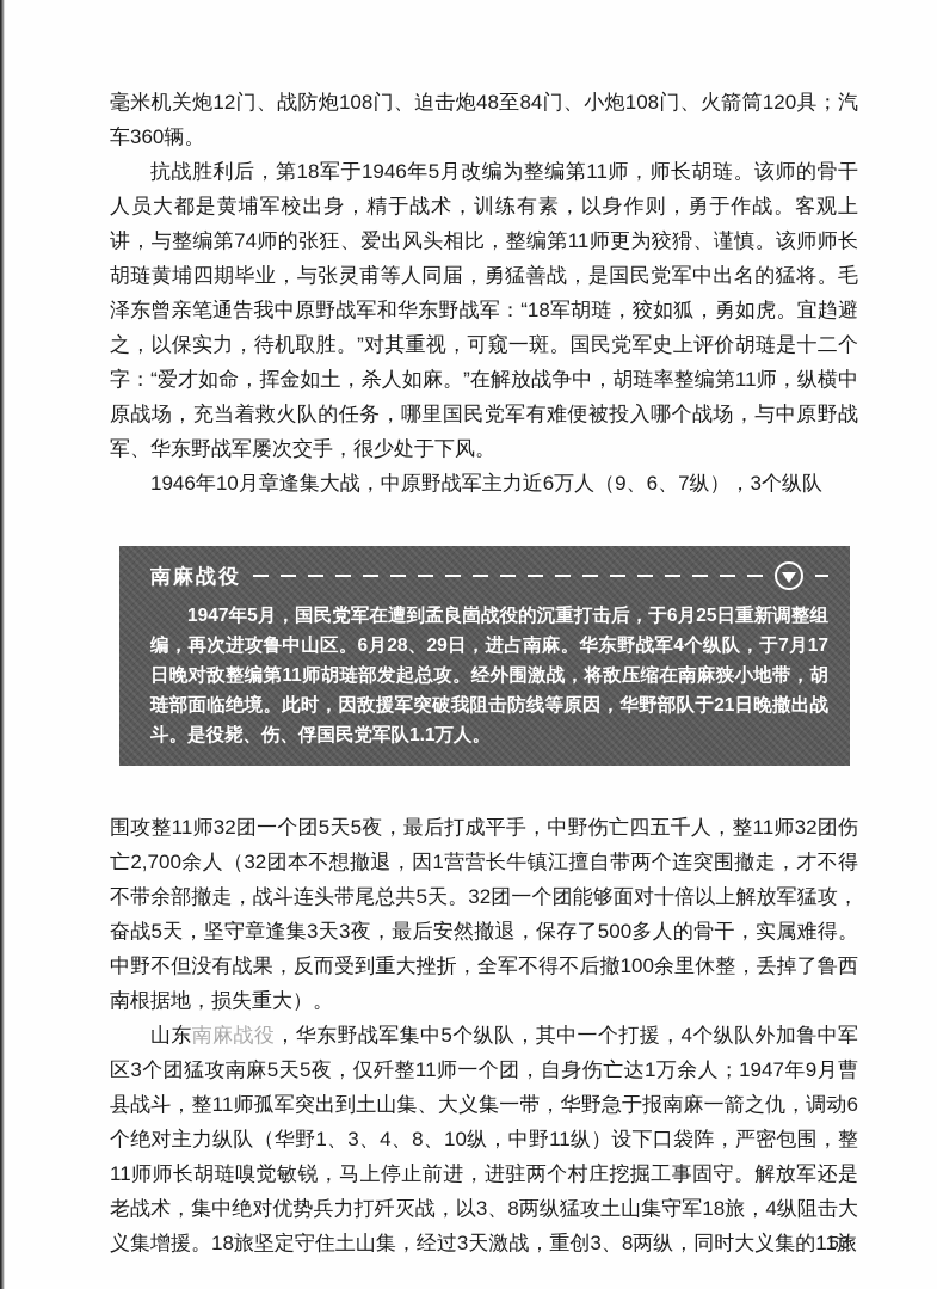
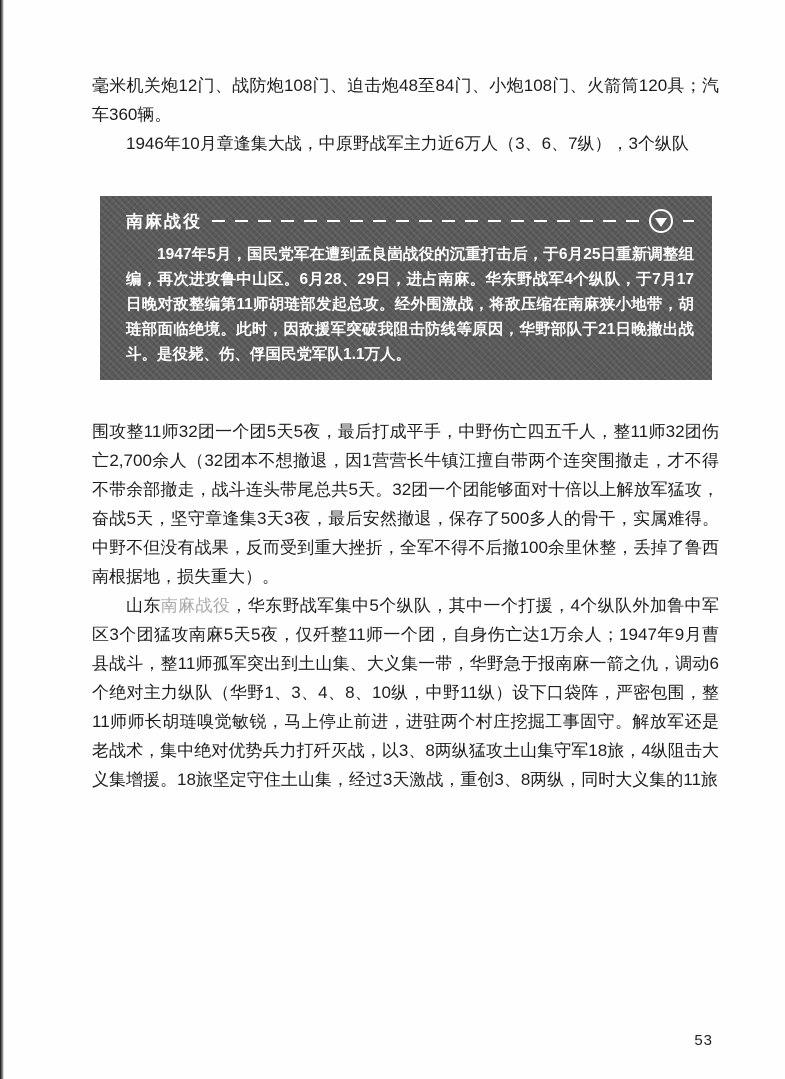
  毫米机关炮12门、战防炮108门、迫击炮48至84门、小炮108门、火箭筒120具；汽车360辆。
- 抗战胜利后，第18军于1946年5月改编为整编第11师，师长胡琏。该师的骨干人员大都是黄埔军校出身，精于战术，训练有素，以身作则，勇于作战。客观上讲，与整编第74师的张狂、爱出风头相比，整编第11师更为狡猾、谨慎。该师师长胡琏黄埔四期毕业，与张灵甫等人同届，勇猛善战，是国民党军中出名的猛将。毛泽东曾亲笔通告我中原野战军和华东野战军：“18军胡琏，狡如狐，勇如虎。宜趋避之，以保实力，待机取胜。”对其重视，可窥一斑。国民党军史上评价胡琏是十二个字：“爱才如命，挥金如土，杀人如麻。”在解放战争中，胡琏率整编第11师，纵横中原战场，充当着救火队的任务，哪里国民党军有难便被投入哪个战场，与中原野战军、华东野战军屡次交手，很少处于下风。
- 1946年10月章逢集大战，中原野战军主力近6万人（9、6、7纵），3个纵队
+ 1946年10月章逢集大战，中原野战军主力近6万人（3、6、7纵），3个纵队
  南麻战役
  1947年5月，国民党军在遭到孟良崮战役的沉重打击后，于6月25日重新调整组编，再次进攻鲁中山区。6月28、29日，进占南麻。华东野战军4个纵队，于7月17日晚对敌整编第11师胡琏部发起总攻。经外围激战，将敌压缩在南麻狭小地带，胡琏部面临绝境。此时，因敌援军突破我阻击防线等原因，华野部队于21日晚撤出战斗。是役毙、伤、俘国民党军队1.1万人。
  围攻整11师32团一个团5天5夜，最后打成平手，中野伤亡四五千人，整11师32团伤亡2,700余人（32团本不想撤退，因1营营长牛镇江擅自带两个连突围撤走，才不得不带余部撤走，战斗连头带尾总共5天。32团一个团能够面对十倍以上解放军猛攻，奋战5天，坚守章逢集3天3夜，最后安然撤退，保存了500多人的骨干，实属难得。中野不但没有战果，反而受到重大挫折，全军不得不后撤100余里休整，丢掉了鲁西南根据地，损失重大）。
  山东南麻战役，华东野战军集中5个纵队，其中一个打援，4个纵队外加鲁中军区3个团猛攻南麻5天5夜，仅歼整11师一个团，自身伤亡达1万余人；1947年9月曹县战斗，整11师孤军突出到土山集、大义集一带，华野急于报南麻一箭之仇，调动6个绝对主力纵队（华野1、3、4、8、10纵，中野11纵）设下口袋阵，严密包围，整11师师长胡琏嗅觉敏锐，马上停止前进，进驻两个村庄挖掘工事固守。解放军还是老战术，集中绝对优势兵力打歼灭战，以3、8两纵猛攻土山集守军18旅，4纵阻击大义集增援。18旅坚定守住土山集，经过3天激战，重创3、8两纵，同时大义集的11旅
  53
